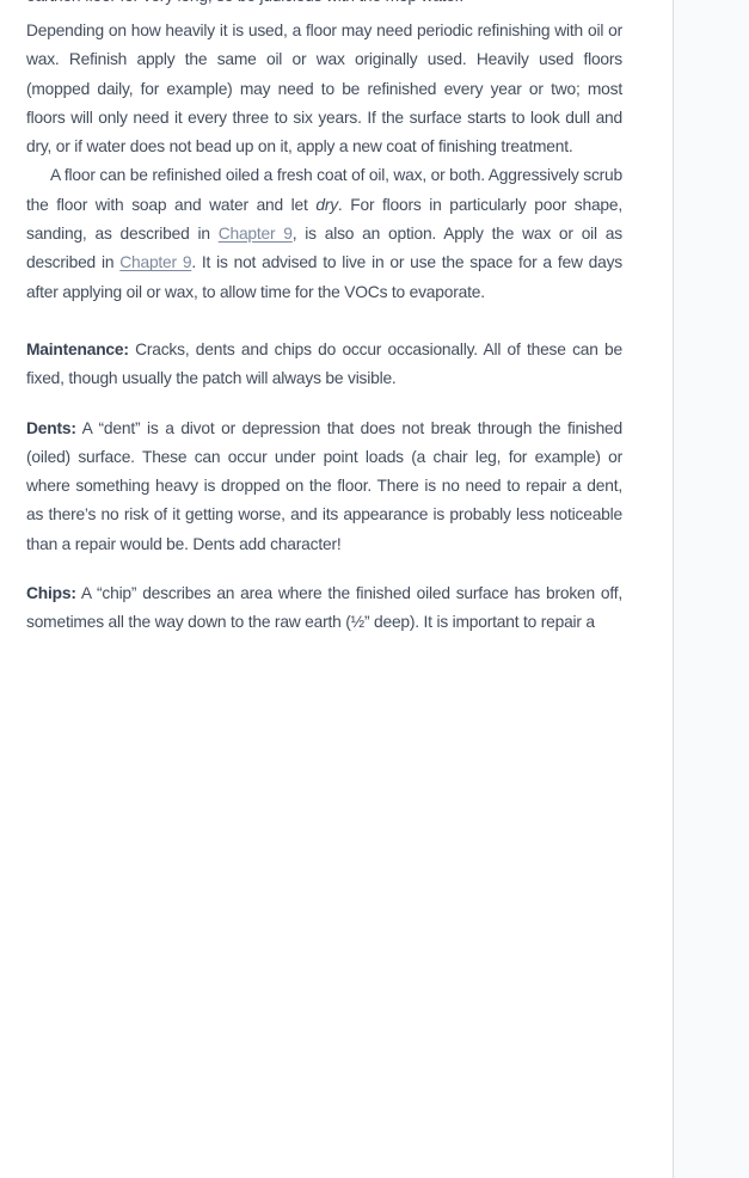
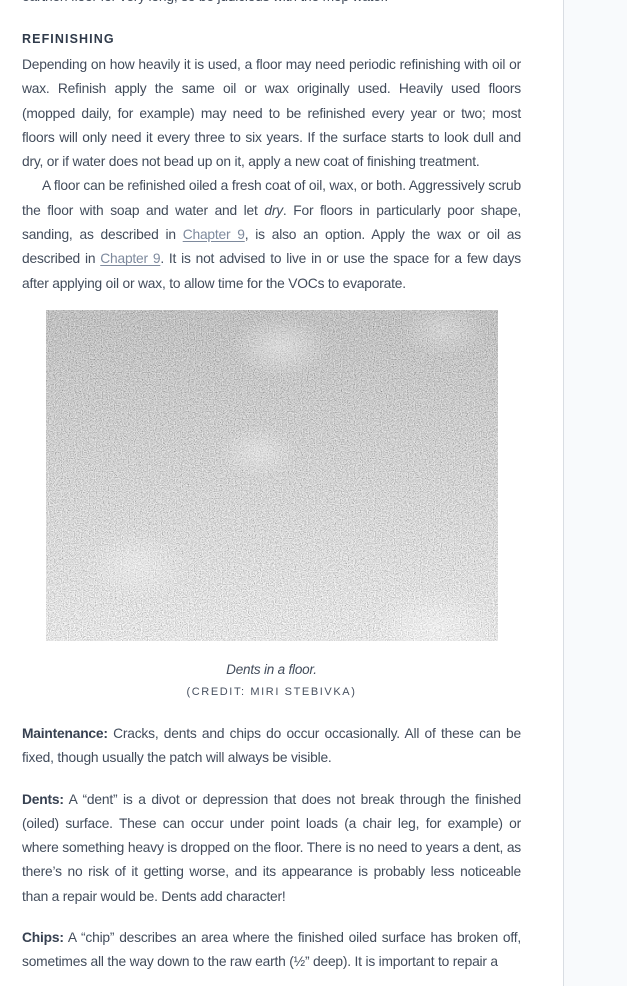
+ REFINISHING
  Depending on how heavily it is used, a floor may need periodic refinishing with oil or wax. Refinish apply the same oil or wax originally used. Heavily used floors (mopped daily, for example) may need to be refinished every year or two; most floors will only need it every three to six years. If the surface starts to look dull and dry, or if water does not bead up on it, apply a new coat of finishing treatment.
  A floor can be refinished oiled a fresh coat of oil, wax, or both. Aggressively scrub the floor with soap and water and let dry. For floors in particularly poor shape, sanding, as described in Chapter 9, is also an option. Apply the wax or oil as described in Chapter 9. It is not advised to live in or use the space for a few days after applying oil or wax, to allow time for the VOCs to evaporate.
+ Dents in a floor.
+ (CREDIT: MIRI STEBIVKA)
  Maintenance: Cracks, dents and chips do occur occasionally. All of these can be fixed, though usually the patch will always be visible.
- Dents: A “dent” is a divot or depression that does not break through the finished (oiled) surface. These can occur under point loads (a chair leg, for example) or where something heavy is dropped on the floor. There is no need to repair a dent, as there’s no risk of it getting worse, and its appearance is probably less noticeable than a repair would be. Dents add character!
+ Dents: A “dent” is a divot or depression that does not break through the finished (oiled) surface. These can occur under point loads (a chair leg, for example) or where something heavy is dropped on the floor. There is no need to years a dent, as there’s no risk of it getting worse, and its appearance is probably less noticeable than a repair would be. Dents add character!
  Chips: A “chip” describes an area where the finished oiled surface has broken off, sometimes all the way down to the raw earth (½” deep). It is important to repair a
